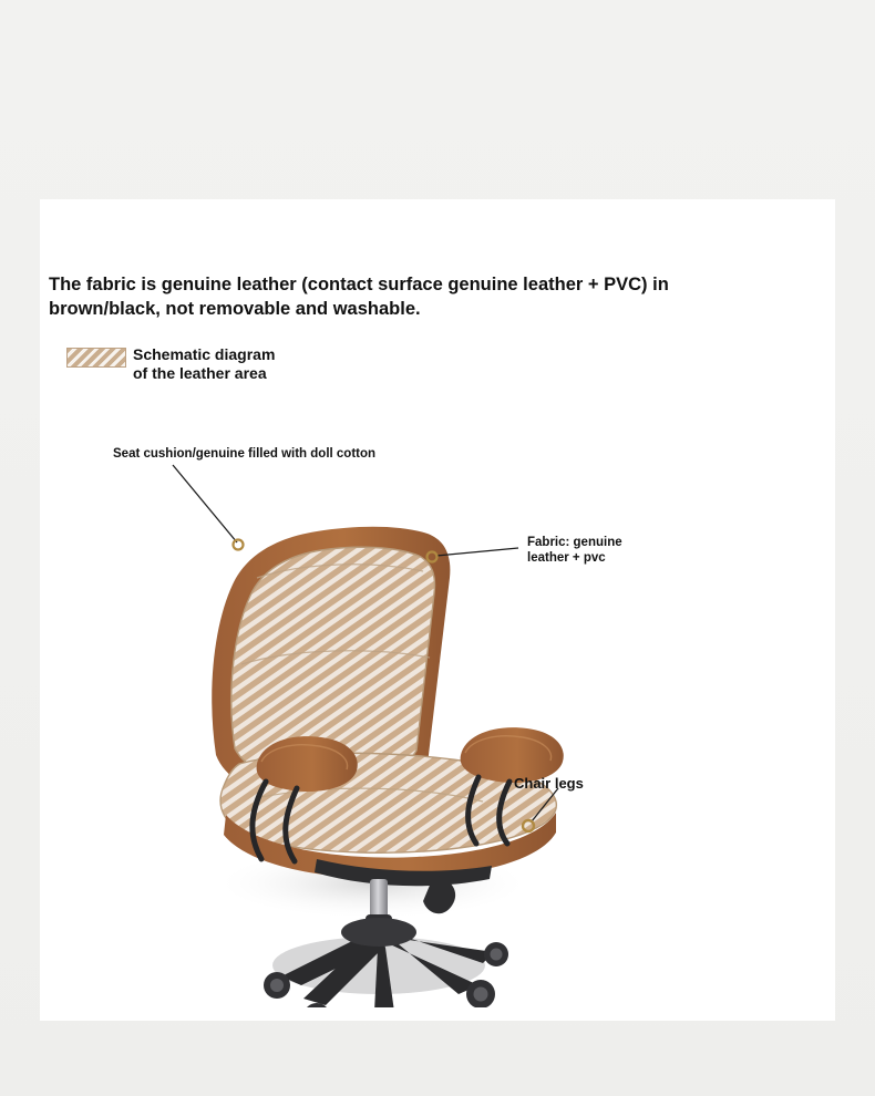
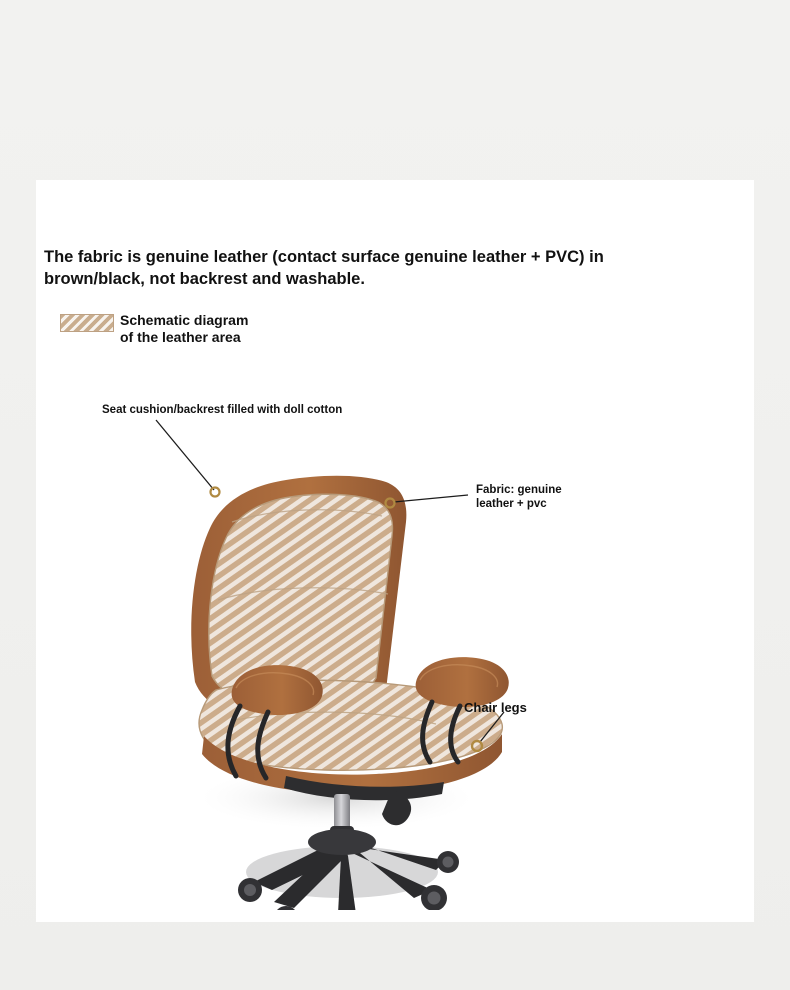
- The fabric is genuine leather (contact surface genuine leather + PVC) in brown/black, not removable and washable.
+ The fabric is genuine leather (contact surface genuine leather + PVC) in brown/black, not backrest and washable.
  Schematic diagram
  of the leather area
- Seat cushion/genuine filled with doll cotton
+ Seat cushion/backrest filled with doll cotton
  Fabric: genuine
  leather + pvc
  Chair legs
